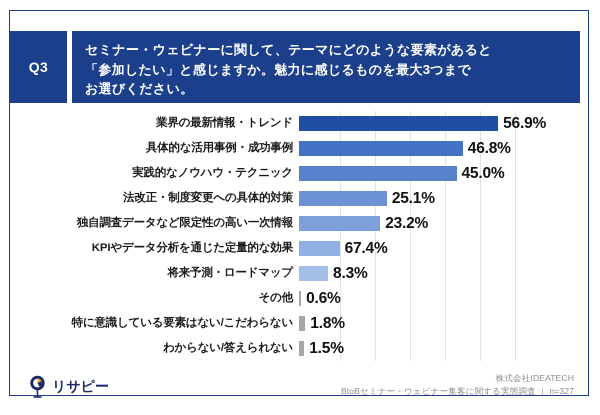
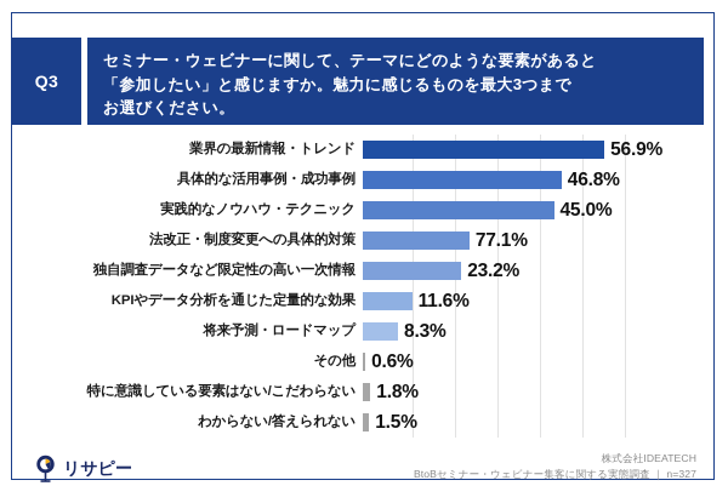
  Q3
  セミナー・ウェビナーに関して、テーマにどのような要素があると
  「参加したい」と感じますか。魅力に感じるものを最大3つまで
  お選びください。
  業界の最新情報・トレンド
  56.9%
  具体的な活用事例・成功事例
  46.8%
  実践的なノウハウ・テクニック
  45.0%
  法改正・制度変更への具体的対策
- 25.1%
+ 77.1%
  独自調査データなど限定性の高い一次情報
  23.2%
  KPIやデータ分析を通じた定量的な効果
- 67.4%
+ 11.6%
  将来予測・ロードマップ
  8.3%
  その他
  0.6%
  特に意識している要素はない/こだわらない
  1.8%
  わからない/答えられない
  1.5%
  リサピー
  株式会社IDEATECH
  BtoBセミナー・ウェビナー集客に関する実態調査 ｜ n=327
